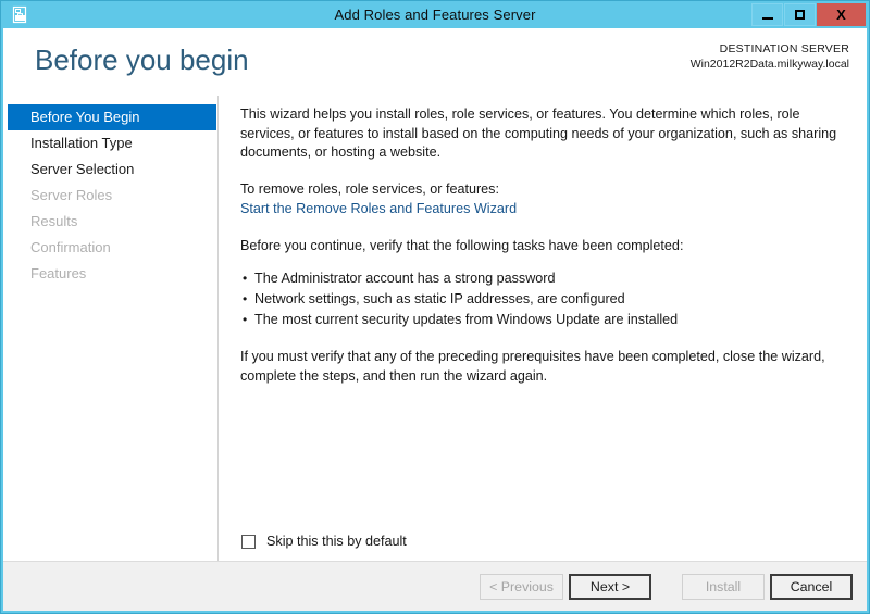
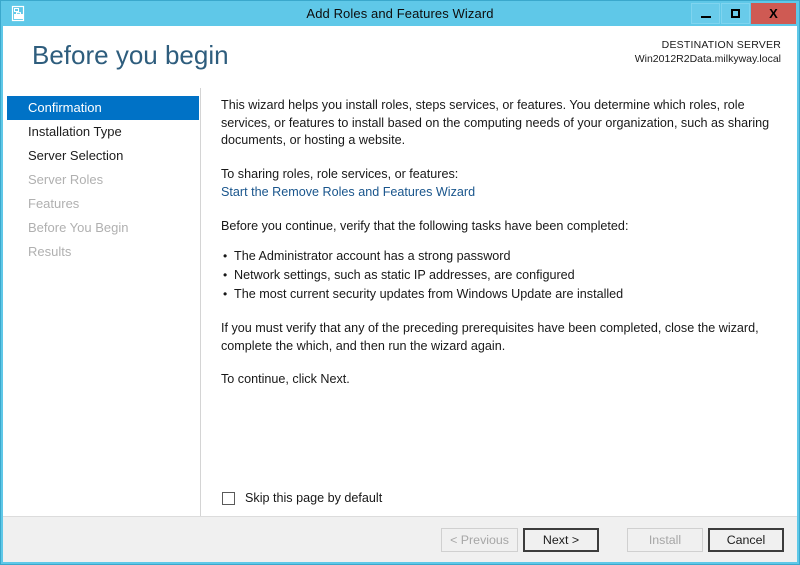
- Add Roles and Features Server
+ Add Roles and Features Wizard
  X
  Before you begin
  DESTINATION SERVER
  Win2012R2Data.milkyway.local
- Before You Begin
+ Confirmation
  Installation Type
  Server Selection
  Server Roles
- Results
+ Features
- Confirmation
+ Before You Begin
- Features
+ Results
- This wizard helps you install roles, role services, or features. You determine which roles, role services, or features to install based on the computing needs of your organization, such as sharing documents, or hosting a website.
+ This wizard helps you install roles, steps services, or features. You determine which roles, role services, or features to install based on the computing needs of your organization, such as sharing documents, or hosting a website.
- To remove roles, role services, or features:
+ To sharing roles, role services, or features:
  Start the Remove Roles and Features Wizard
  Before you continue, verify that the following tasks have been completed:
  The Administrator account has a strong password
  Network settings, such as static IP addresses, are configured
  The most current security updates from Windows Update are installed
- If you must verify that any of the preceding prerequisites have been completed, close the wizard, complete the steps, and then run the wizard again.
+ If you must verify that any of the preceding prerequisites have been completed, close the wizard, complete the which, and then run the wizard again.
+ To continue, click Next.
- Skip this this by default
+ Skip this page by default
  < Previous
  Next >
  Install
  Cancel
